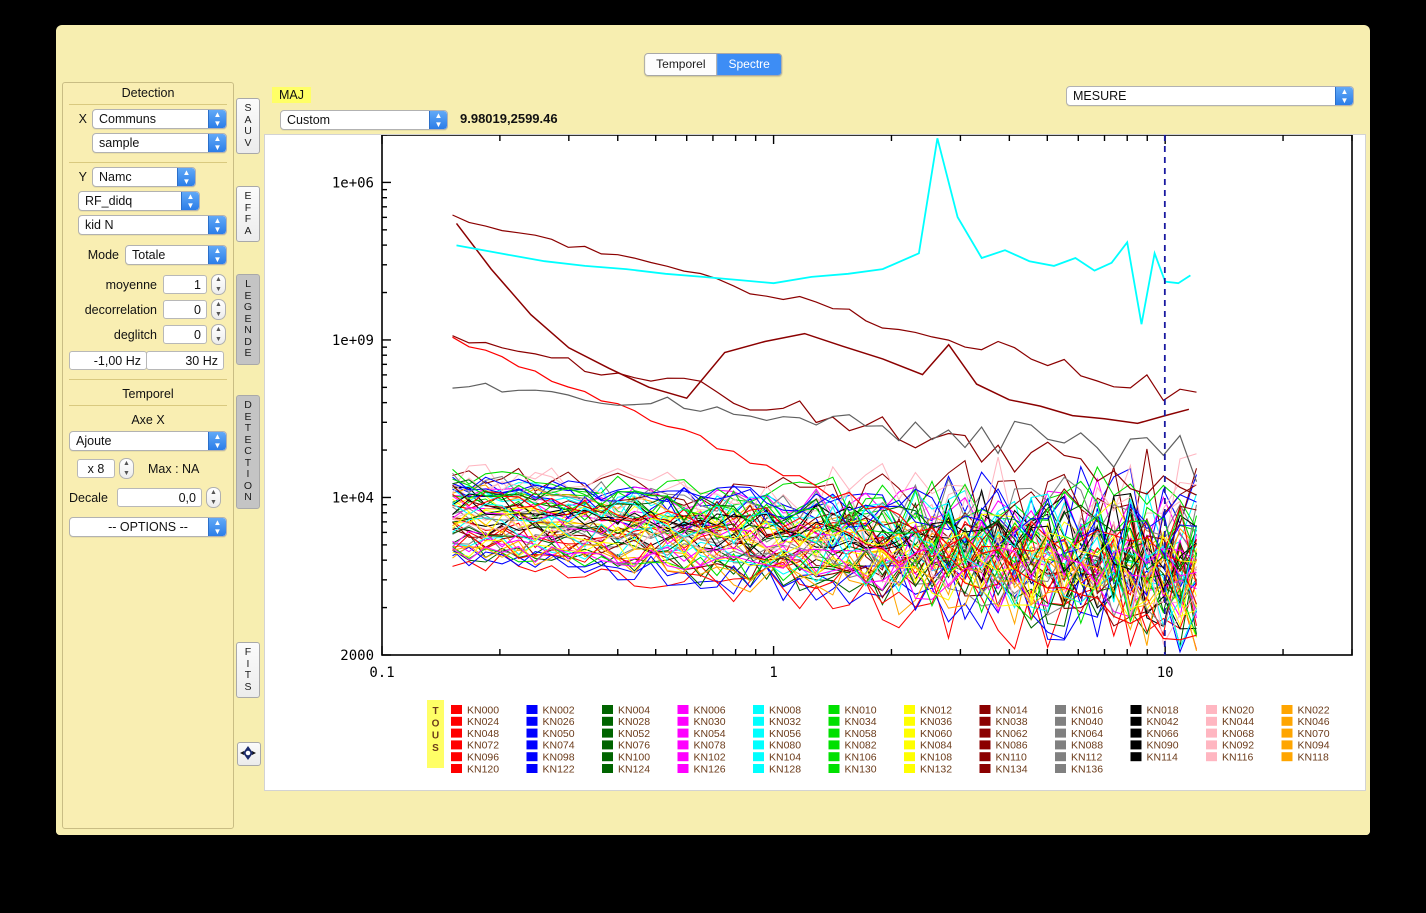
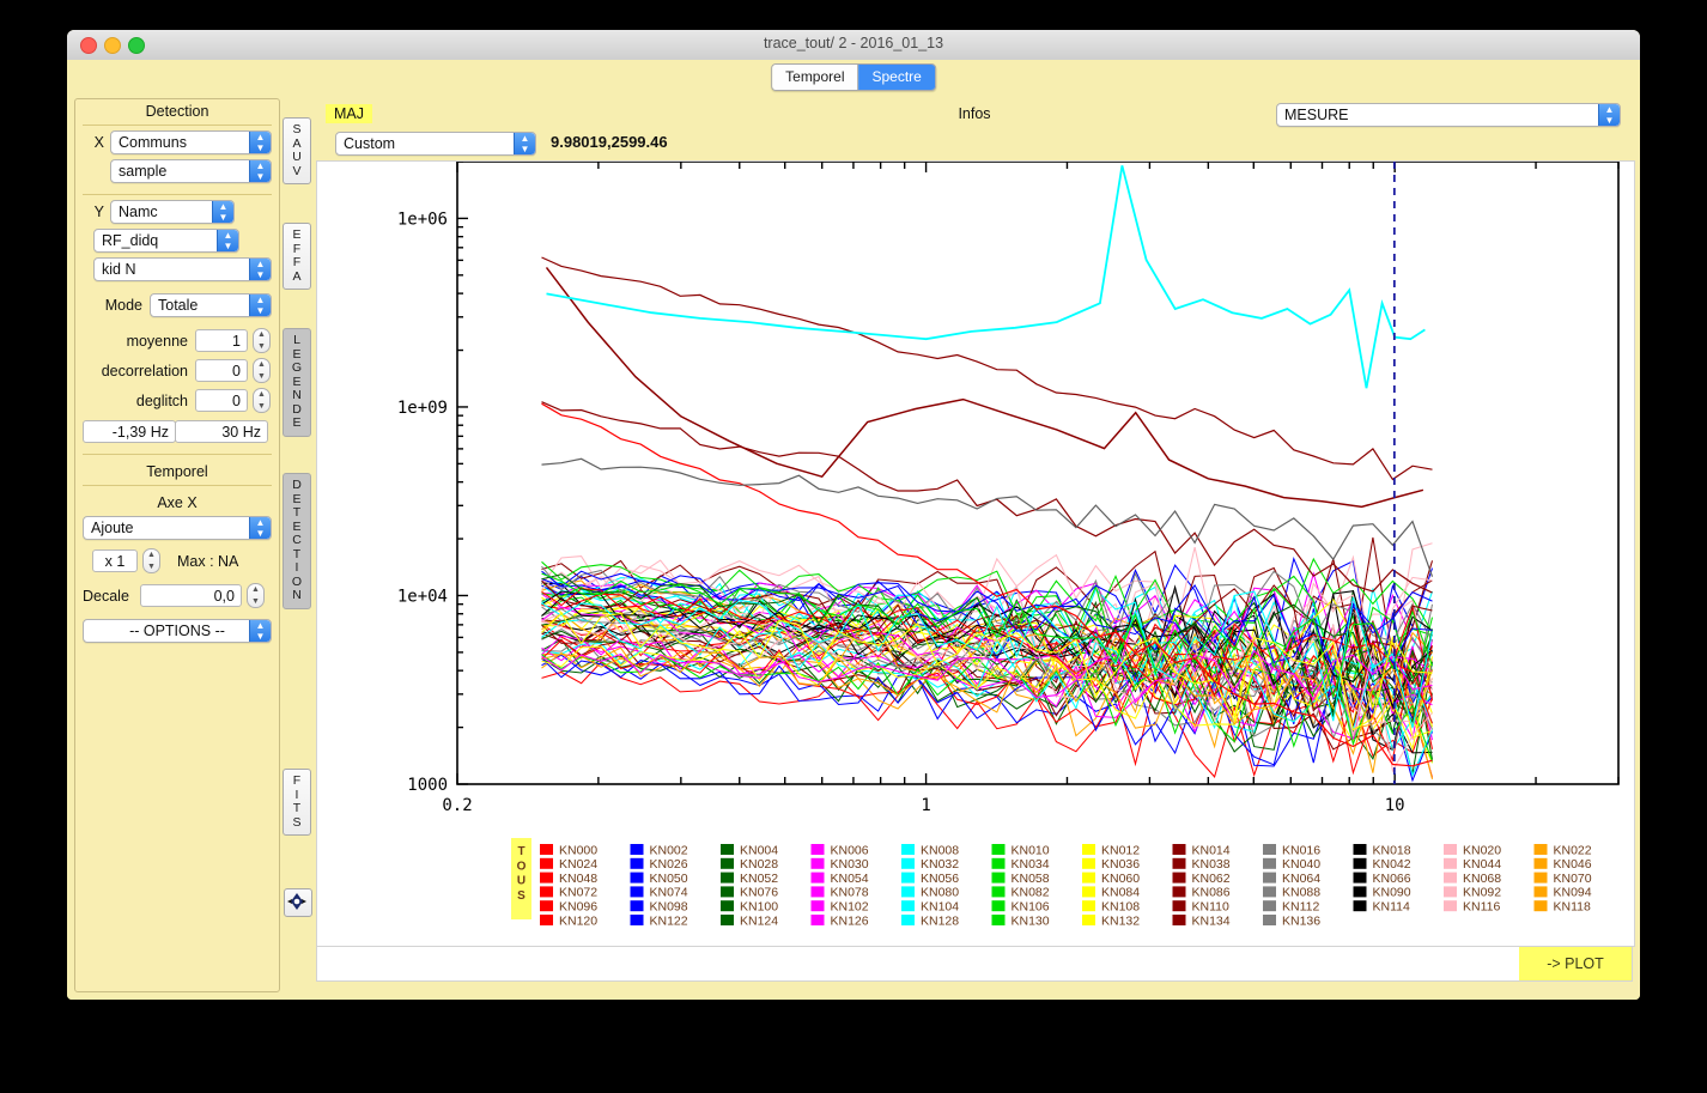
+ trace_tout/ 2 - 2016_01_13
  Temporel
  Spectre
  Detection
  X
  Communs
  ▲
  ▼
  sample
  ▲
  ▼
  Y
  Namc
  ▲
  ▼
  RF_didq
  ▲
  ▼
  kid N
  ▲
  ▼
  Mode
  Totale
  ▲
  ▼
  moyenne
  1
  decorrelation
  0
  deglitch
  0
- -1,00 Hz
+ -1,39 Hz
  30 Hz
  Temporel
  Axe X
  Ajoute
  ▲
  ▼
- x 8
+ x 1
  Max : NA
  Decale
  0,0
  -- OPTIONS --
  ▲
  ▼
  S
  A
  U
  V
  E
  F
  F
  A
  L
  E
  G
  E
  N
  D
  E
  D
  E
  T
  E
  C
  T
  I
  O
  N
  F
  I
  T
  S
  MAJ
+ Infos
  MESURE
  ▲
  ▼
  Custom
  ▲
  ▼
  9.98019,2599.46
- 2000
+ 1000
  1e+04
  1e+09
  1e+06
- 0.1
+ 0.2
  1
  10
  T
  O
  U
  S
  KN000
  KN024
  KN048
  KN072
  KN096
  KN120
  KN002
  KN026
  KN050
  KN074
  KN098
  KN122
  KN004
  KN028
  KN052
  KN076
  KN100
  KN124
  KN006
  KN030
  KN054
  KN078
  KN102
  KN126
  KN008
  KN032
  KN056
  KN080
  KN104
  KN128
  KN010
  KN034
  KN058
  KN082
  KN106
  KN130
  KN012
  KN036
  KN060
  KN084
  KN108
  KN132
  KN014
  KN038
  KN062
  KN086
  KN110
  KN134
  KN016
  KN040
  KN064
  KN088
  KN112
  KN136
  KN018
  KN042
  KN066
  KN090
  KN114
  KN020
  KN044
  KN068
  KN092
  KN116
  KN022
  KN046
  KN070
  KN094
  KN118
+ -> PLOT
